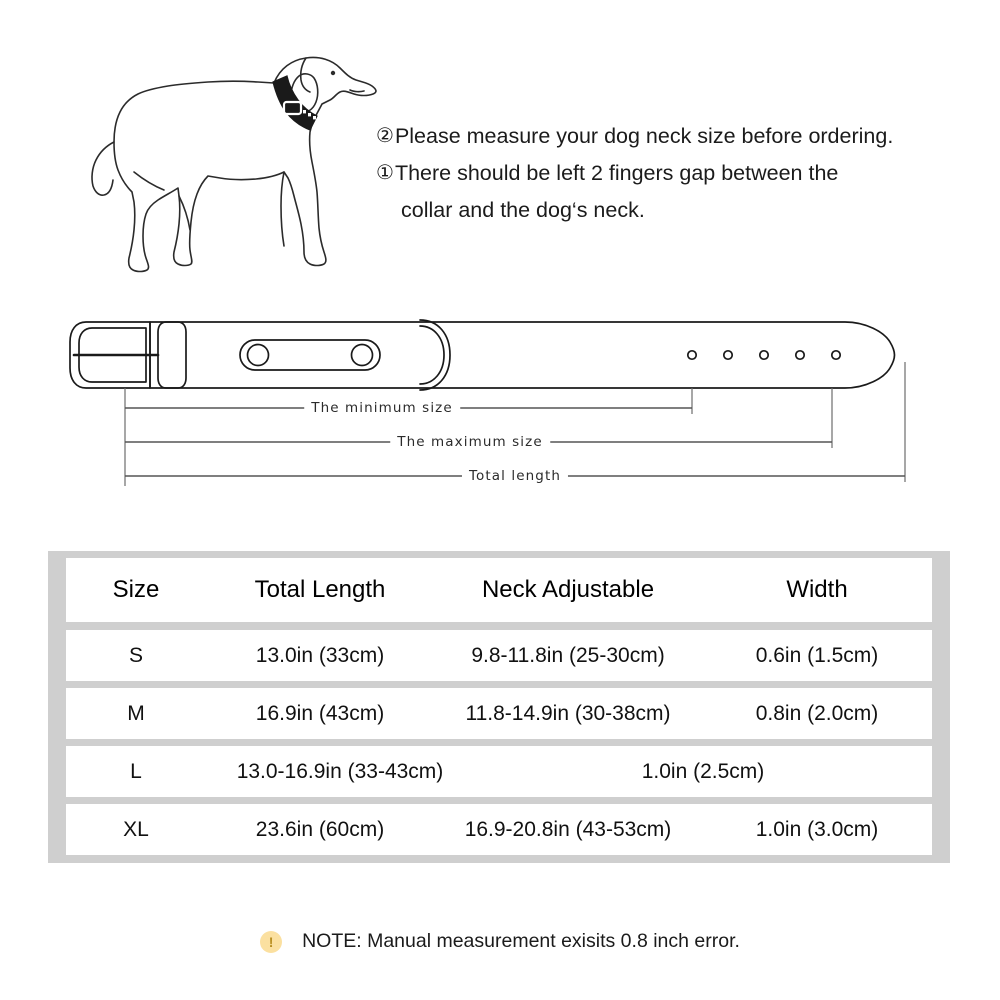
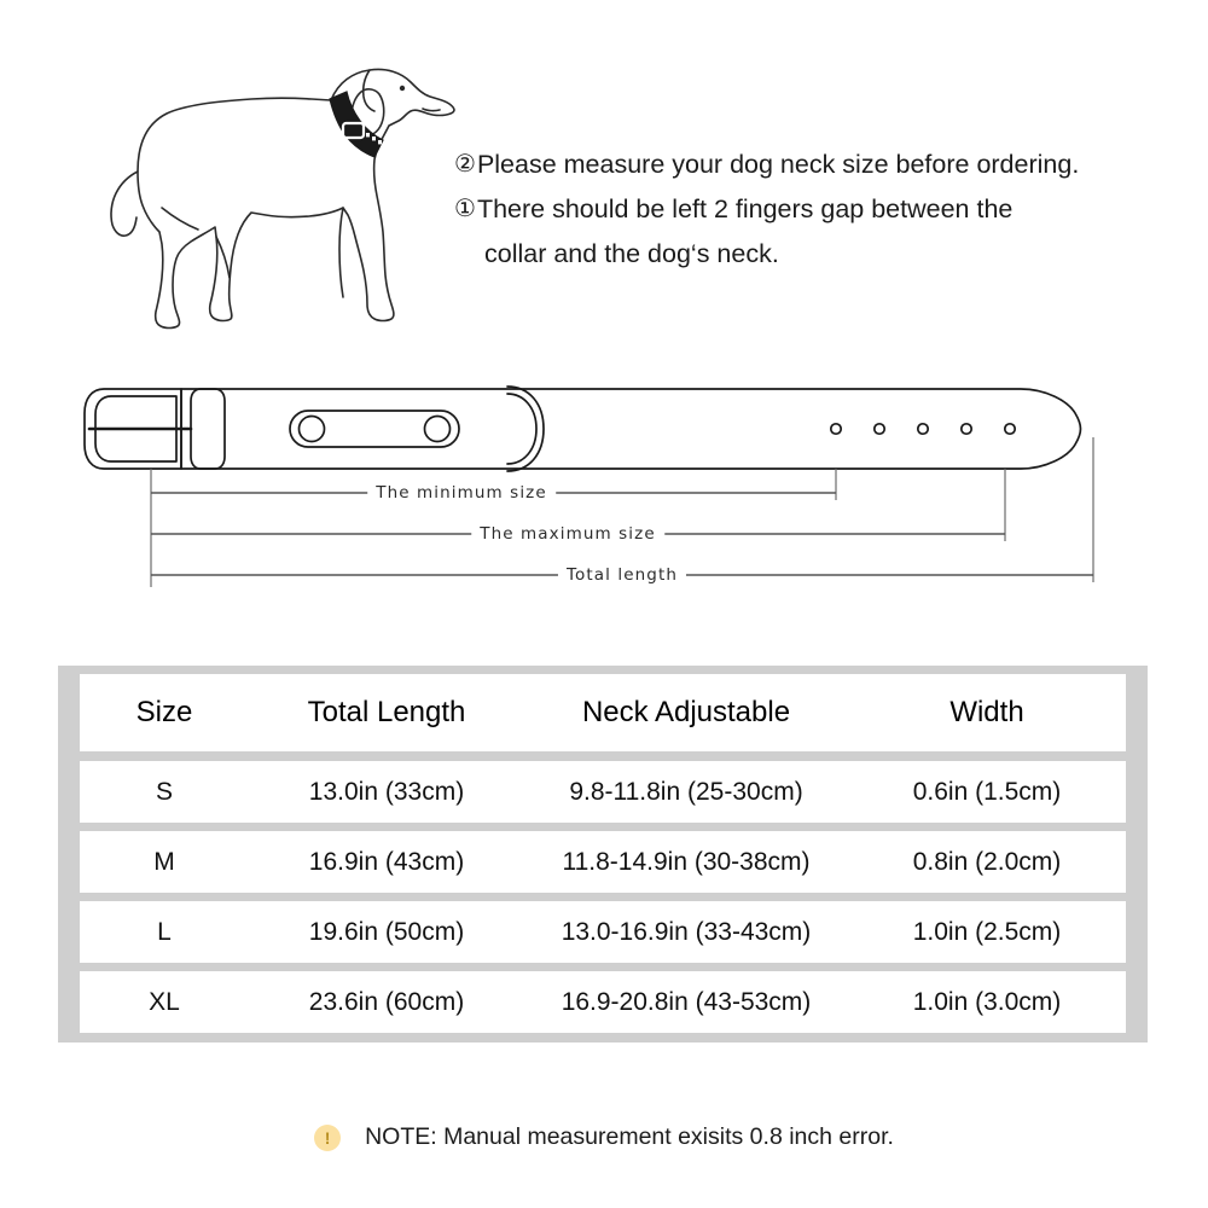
  ②
  Please measure your dog neck size before ordering.
  ①
  There should be left 2 fingers gap between the
  collar and the dog‘s neck.
  The minimum size
  The maximum size
  Total length
  Size
  Total Length
  Neck Adjustable
  Width
  S
  13.0in (33cm)
  9.8-11.8in (25-30cm)
  0.6in (1.5cm)
  M
  16.9in (43cm)
  11.8-14.9in (30-38cm)
  0.8in (2.0cm)
  L
+ 19.6in (50cm)
  13.0-16.9in (33-43cm)
  1.0in (2.5cm)
  XL
  23.6in (60cm)
  16.9-20.8in (43-53cm)
  1.0in (3.0cm)
  !
  NOTE: Manual measurement exisits 0.8 inch error.
